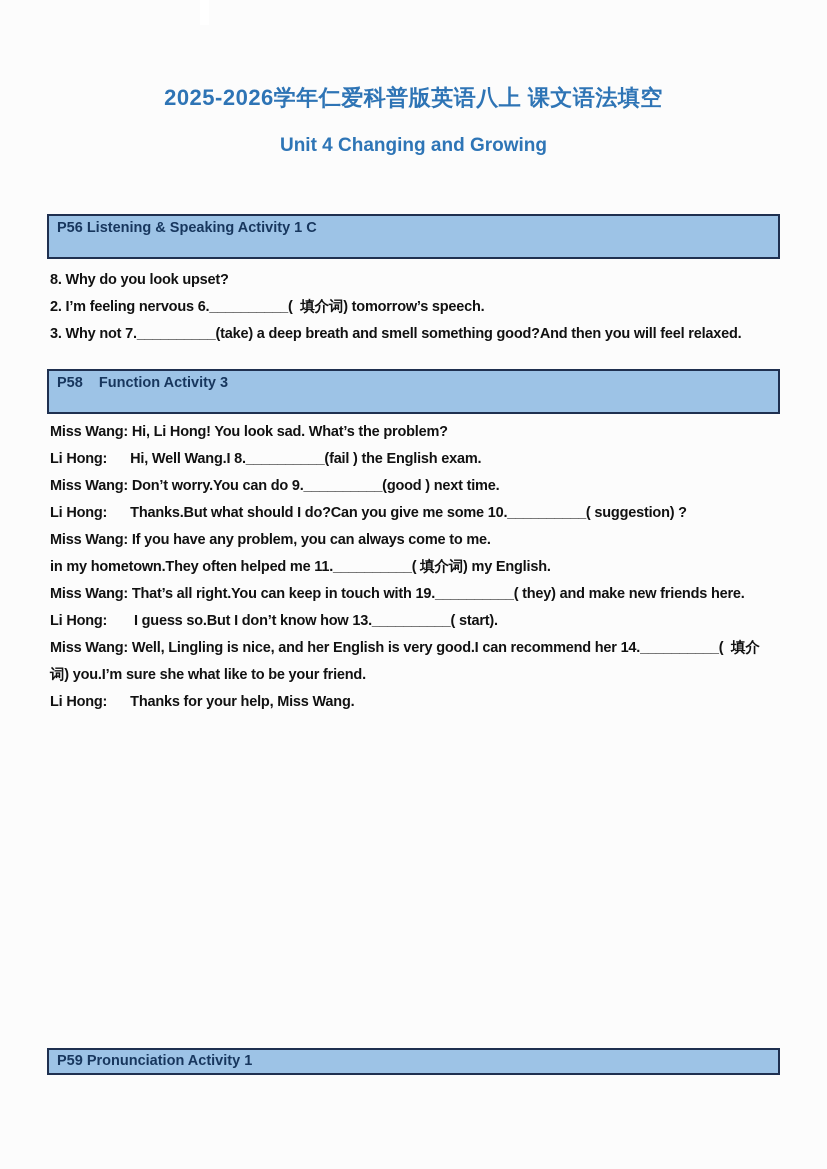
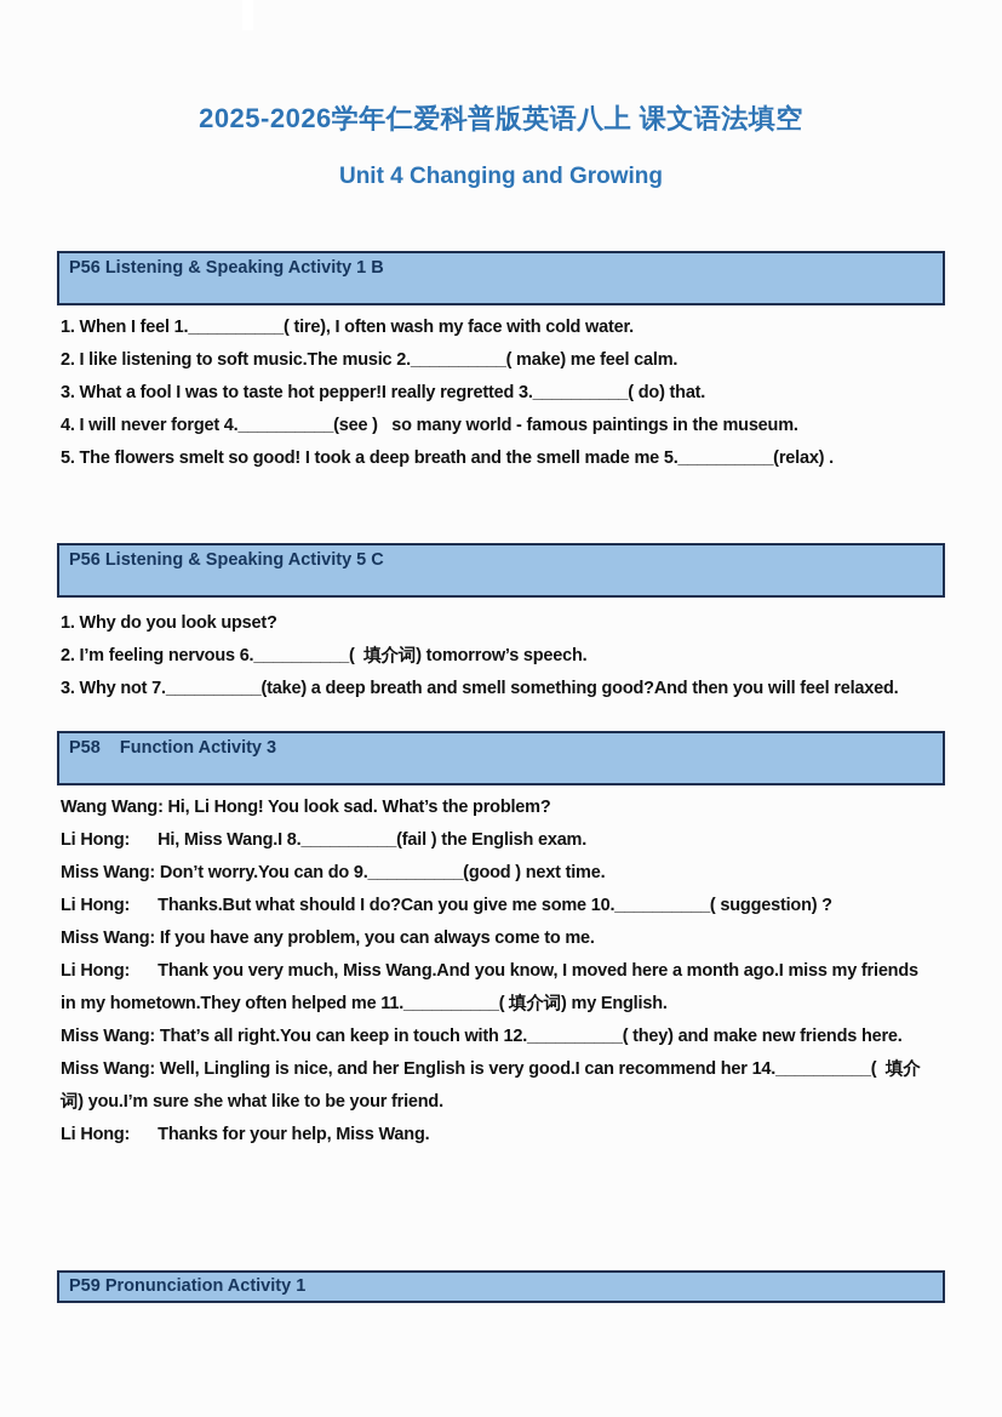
  2025-2026学年仁爱科普版英语八上 课文语法填空
  Unit 4 Changing and Growing
+ P56 Listening & Speaking Activity 1 B
+ 1. When I feel 1.__________( tire), I often wash my face with cold water.
+ 2. I like listening to soft music.The music 2.__________( make) me feel calm.
+ 3. What a fool I was to taste hot pepper!I really regretted 3.__________( do) that.
+ 4. I will never forget 4.__________(see ) so many world - famous paintings in the museum.
+ 5. The flowers smelt so good! I took a deep breath and the smell made me 5.__________(relax) .
- P56 Listening & Speaking Activity 1 C
+ P56 Listening & Speaking Activity 5 C
- 8. Why do you look upset?
+ 1. Why do you look upset?
  2. I’m feeling nervous 6.__________( 填介词) tomorrow’s speech.
  3. Why not 7.__________(take) a deep breath and smell something good?And then you will feel relaxed.
  P58 Function Activity 3
- Miss Wang: Hi, Li Hong! You look sad. What’s the problem?
+ Wang Wang: Hi, Li Hong! You look sad. What’s the problem?
- Li Hong: Hi, Well Wang.I 8.__________(fail ) the English exam.
+ Li Hong: Hi, Miss Wang.I 8.__________(fail ) the English exam.
  Miss Wang: Don’t worry.You can do 9.__________(good ) next time.
  Li Hong: Thanks.But what should I do?Can you give me some 10.__________( suggestion) ?
  Miss Wang: If you have any problem, you can always come to me.
+ Li Hong: Thank you very much, Miss Wang.And you know, I moved here a month ago.I miss my friends
  in my hometown.They often helped me 11.__________( 填介词) my English.
- Miss Wang: That’s all right.You can keep in touch with 19.__________( they) and make new friends here.
+ Miss Wang: That’s all right.You can keep in touch with 12.__________( they) and make new friends here.
- Li Hong: I guess so.But I don’t know how 13.__________( start).
  Miss Wang: Well, Lingling is nice, and her English is very good.I can recommend her 14.__________( 填介
  词) you.I’m sure she what like to be your friend.
  Li Hong: Thanks for your help, Miss Wang.
  P59 Pronunciation Activity 1
